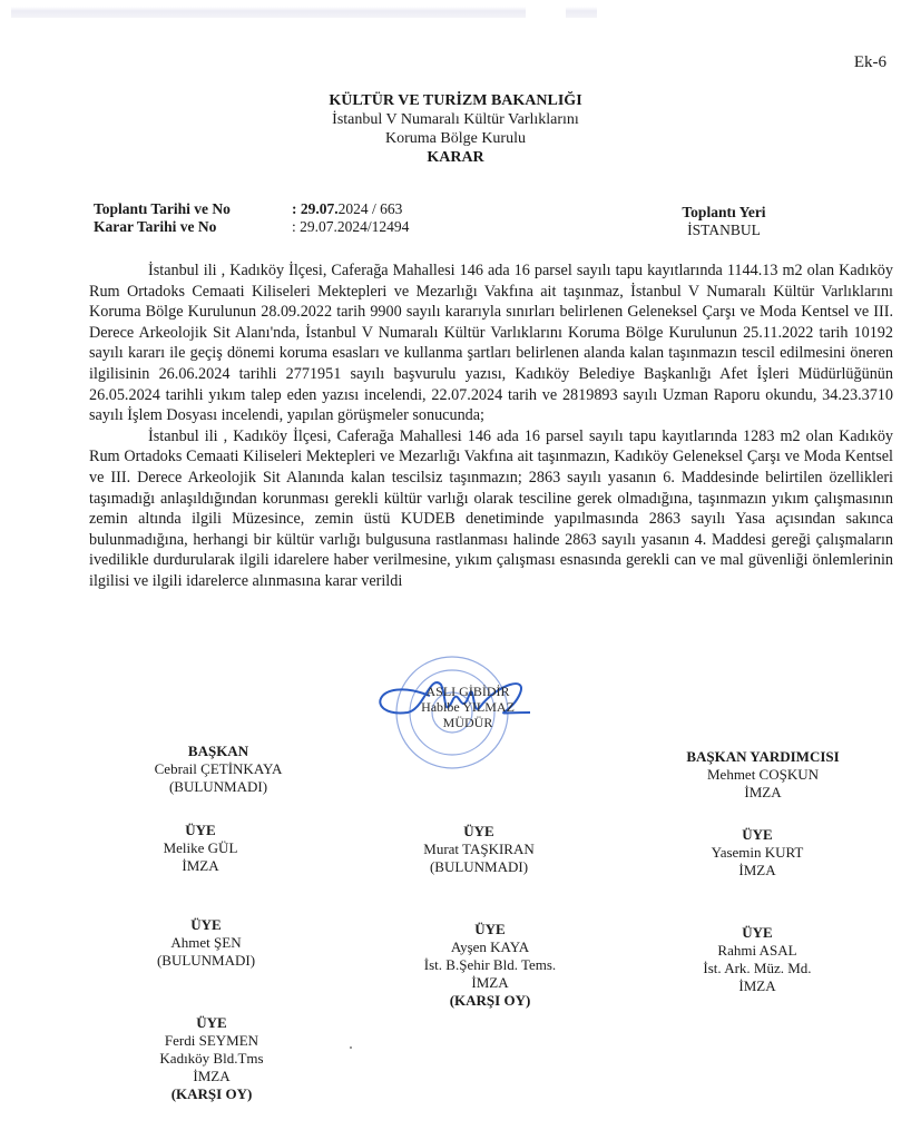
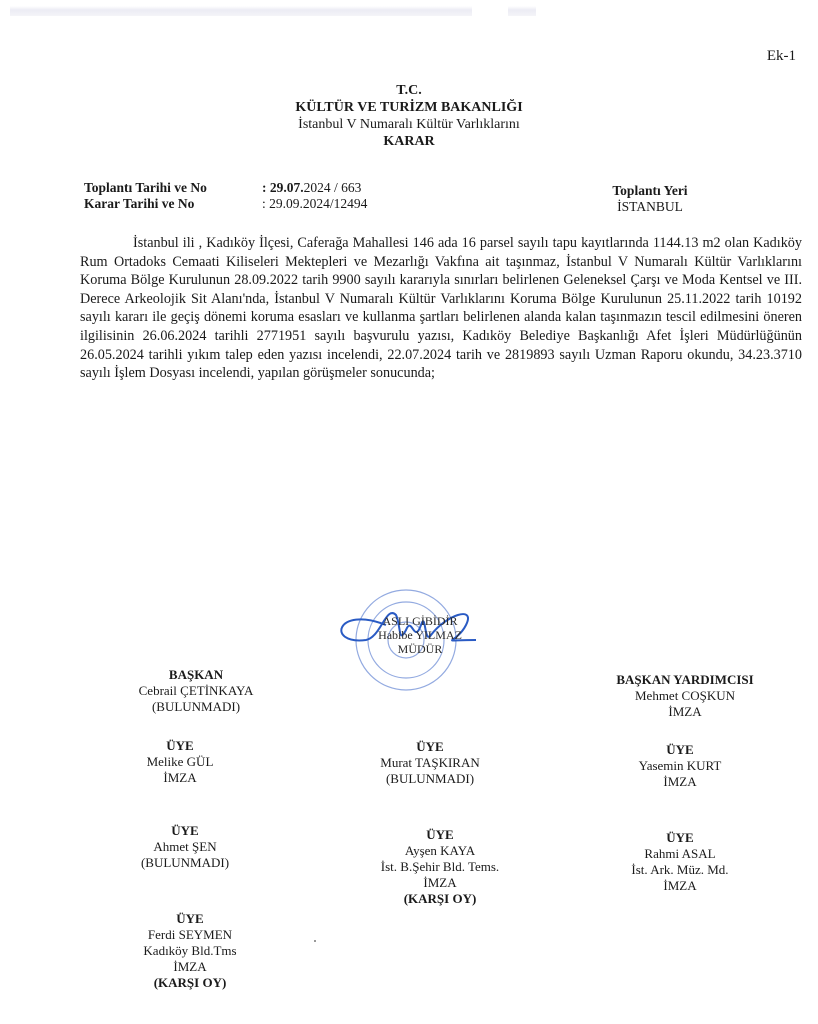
- Ek-6
+ Ek-1
+ T.C.
  KÜLTÜR VE TURİZM BAKANLIĞI
  İstanbul V Numaralı Kültür Varlıklarını
- Koruma Bölge Kurulu
  KARAR
  Toplantı Tarihi ve No
  : 29.07.2024 / 663
  Karar Tarihi ve No
- : 29.07.2024/12494
+ : 29.09.2024/12494
  Toplantı Yeri
  İSTANBUL
  İstanbul ili , Kadıköy İlçesi, Caferağa Mahallesi 146 ada 16 parsel sayılı tapu kayıtlarında 1144.13 m2 olan Kadıköy Rum Ortadoks Cemaati Kiliseleri Mektepleri ve Mezarlığı Vakfına ait taşınmaz, İstanbul V Numaralı Kültür Varlıklarını Koruma Bölge Kurulunun 28.09.2022 tarih 9900 sayılı kararıyla sınırları belirlenen Geleneksel Çarşı ve Moda Kentsel ve III. Derece Arkeolojik Sit Alanı'nda, İstanbul V Numaralı Kültür Varlıklarını Koruma Bölge Kurulunun 25.11.2022 tarih 10192 sayılı kararı ile geçiş dönemi koruma esasları ve kullanma şartları belirlenen alanda kalan taşınmazın tescil edilmesini öneren ilgilisinin 26.06.2024 tarihli 2771951 sayılı başvurulu yazısı, Kadıköy Belediye Başkanlığı Afet İşleri Müdürlüğünün 26.05.2024 tarihli yıkım talep eden yazısı incelendi, 22.07.2024 tarih ve 2819893 sayılı Uzman Raporu okundu, 34.23.3710 sayılı İşlem Dosyası incelendi, yapılan görüşmeler sonucunda;
- İstanbul ili , Kadıköy İlçesi, Caferağa Mahallesi 146 ada 16 parsel sayılı tapu kayıtlarında 1283 m2 olan Kadıköy Rum Ortadoks Cemaati Kiliseleri Mektepleri ve Mezarlığı Vakfına ait taşınmazın, Kadıköy Geleneksel Çarşı ve Moda Kentsel ve III. Derece Arkeolojik Sit Alanında kalan tescilsiz taşınmazın; 2863 sayılı yasanın 6. Maddesinde belirtilen özellikleri taşımadığı anlaşıldığından korunması gerekli kültür varlığı olarak tesciline gerek olmadığına, taşınmazın yıkım çalışmasının zemin altında ilgili Müzesince, zemin üstü KUDEB denetiminde yapılmasında 2863 sayılı Yasa açısından sakınca bulunmadığına, herhangi bir kültür varlığı bulgusuna rastlanması halinde 2863 sayılı yasanın 4. Maddesi gereği çalışmaların ivedilikle durdurularak ilgili idarelere haber verilmesine, yıkım çalışması esnasında gerekli can ve mal güvenliği önlemlerinin ilgilisi ve ilgili idarelerce alınmasına karar verildi
  ASLI GİBİDİR
  Habibe YILMAZ
  MÜDÜR
  BAŞKAN
  Cebrail ÇETİNKAYA
  (BULUNMADI)
  BAŞKAN YARDIMCISI
  Mehmet COŞKUN
  İMZA
  ÜYE
  Melike GÜL
  İMZA
  ÜYE
  Murat TAŞKIRAN
  (BULUNMADI)
  ÜYE
  Yasemin KURT
  İMZA
  ÜYE
  Ahmet ŞEN
  (BULUNMADI)
  ÜYE
  Ayşen KAYA
  İst. B.Şehir Bld. Tems.
  İMZA
  (KARŞI OY)
  ÜYE
  Rahmi ASAL
  İst. Ark. Müz. Md.
  İMZA
  ÜYE
  Ferdi SEYMEN
  Kadıköy Bld.Tms
  İMZA
  (KARŞI OY)
